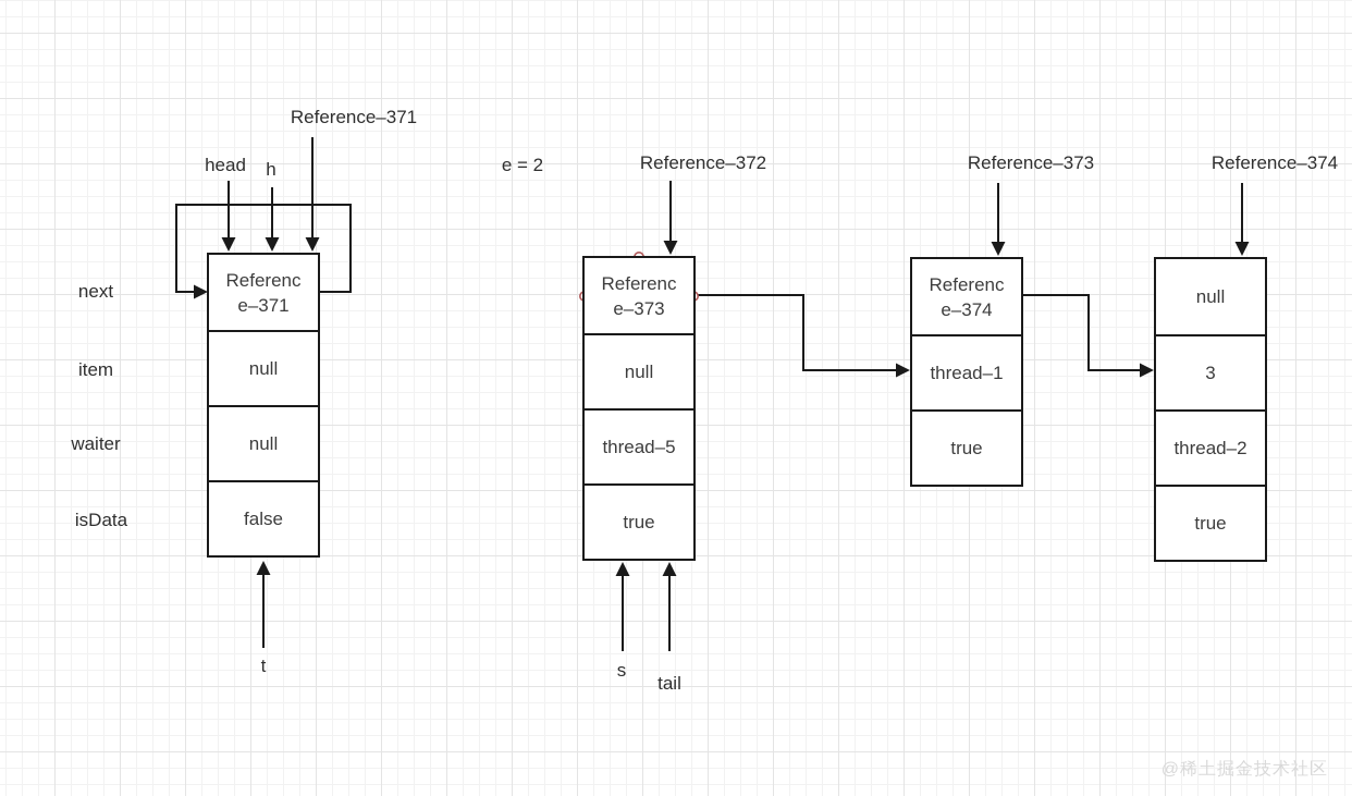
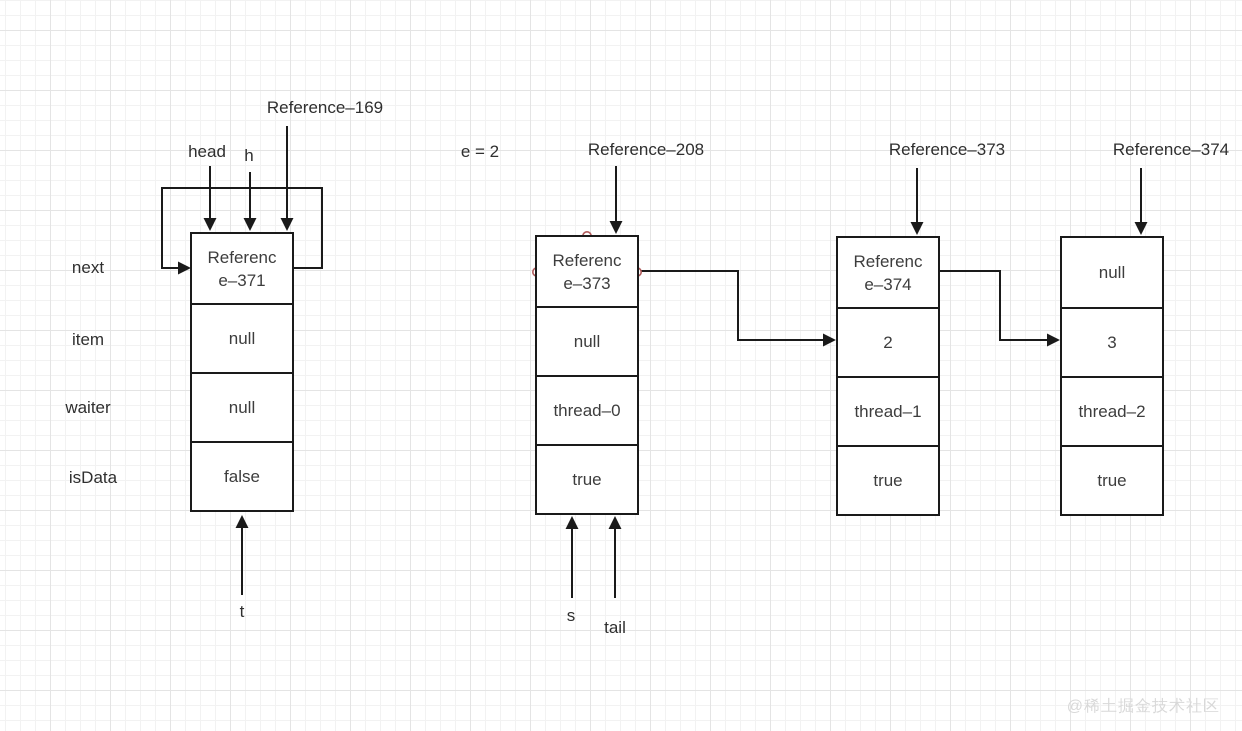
  next
  item
  waiter
  isData
- Reference–371
+ Reference–169
  head
  h
  e = 2
- Reference–372
+ Reference–208
  Reference–373
  Reference–374
  t
  s
  tail
  Referenc
  e–371
  null
  null
  false
  Referenc
  e–373
  null
- thread–5
+ thread–0
  true
  Referenc
  e–374
+ 2
  thread–1
  true
  null
  3
  thread–2
  true
  @稀土掘金技术社区
